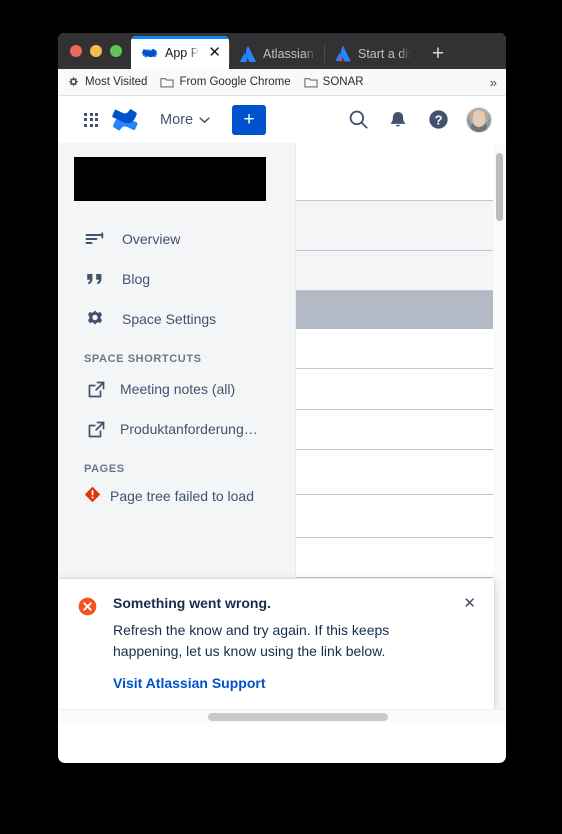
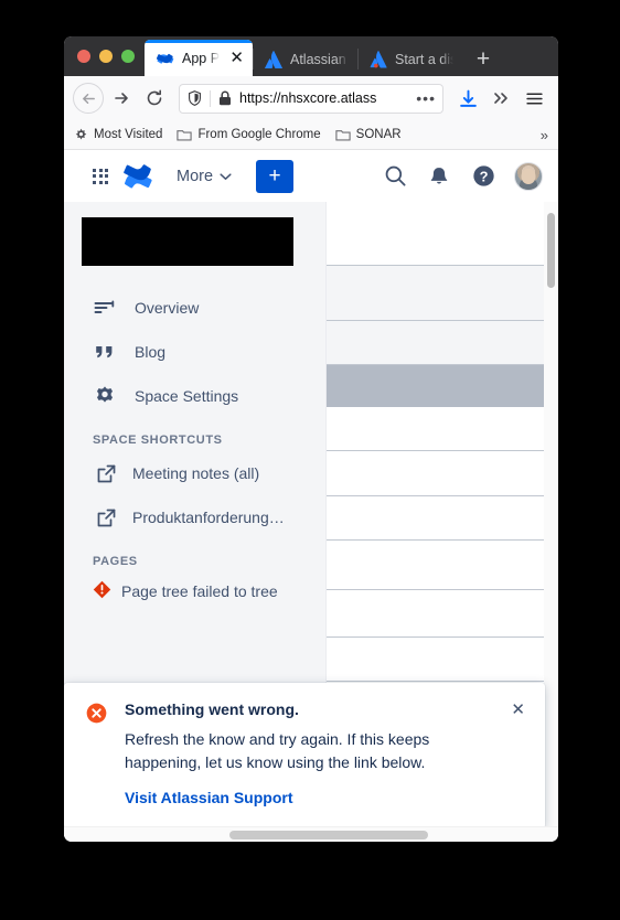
  ✕
  Atlassian
  Start a di
  +
+ https://nhsxcore.atlass
+ •••
  Most Visited
  From Google Chrome
  SONAR
  »
  More
  +
  ?
  Overview
  Blog
  Space Settings
  SPACE SHORTCUTS
  Meeting notes (all)
  Produktanforderung…
  PAGES
- Page tree failed to load
+ Page tree failed to tree
  Something went wrong.
  Refresh the know and try again. If this keeps happening, let us know using the link below.
  Visit Atlassian Support
  ✕
